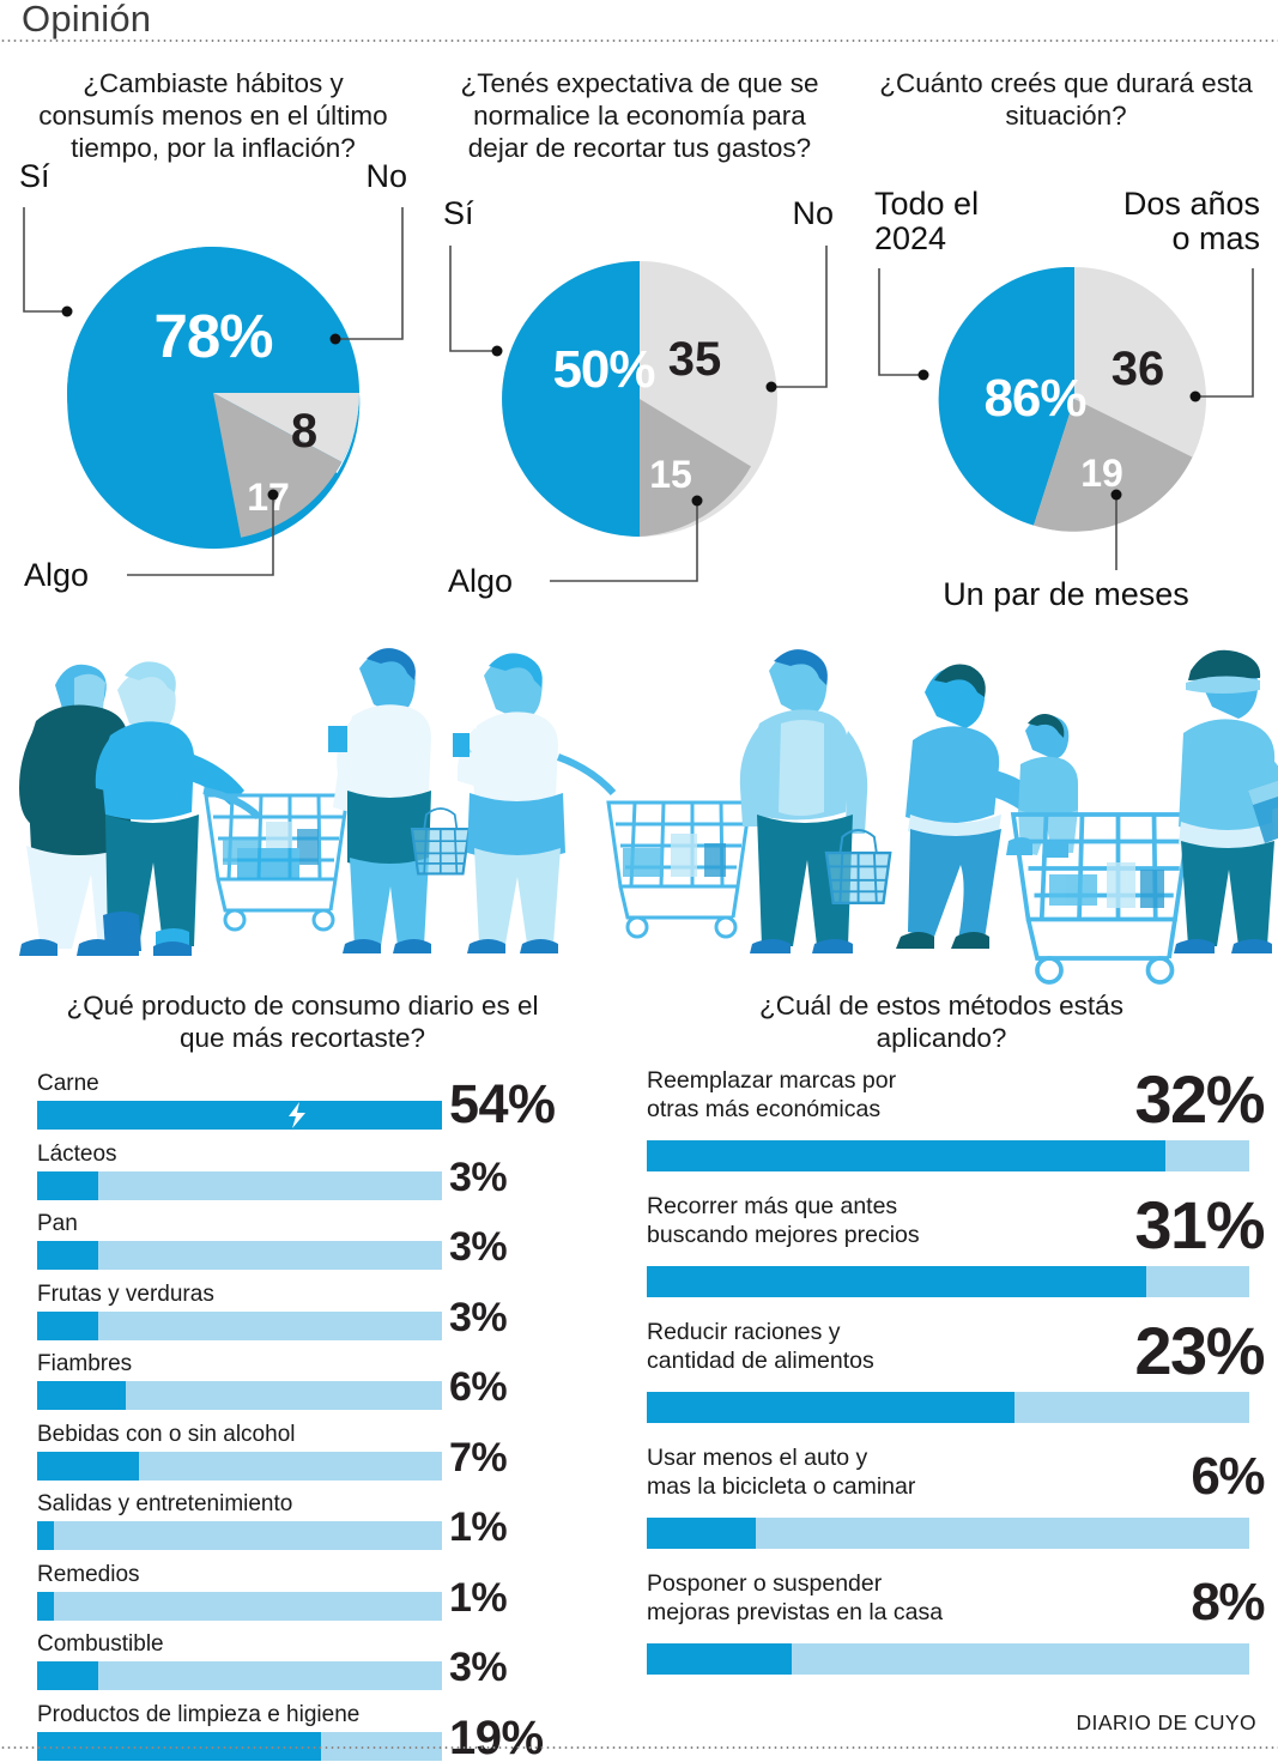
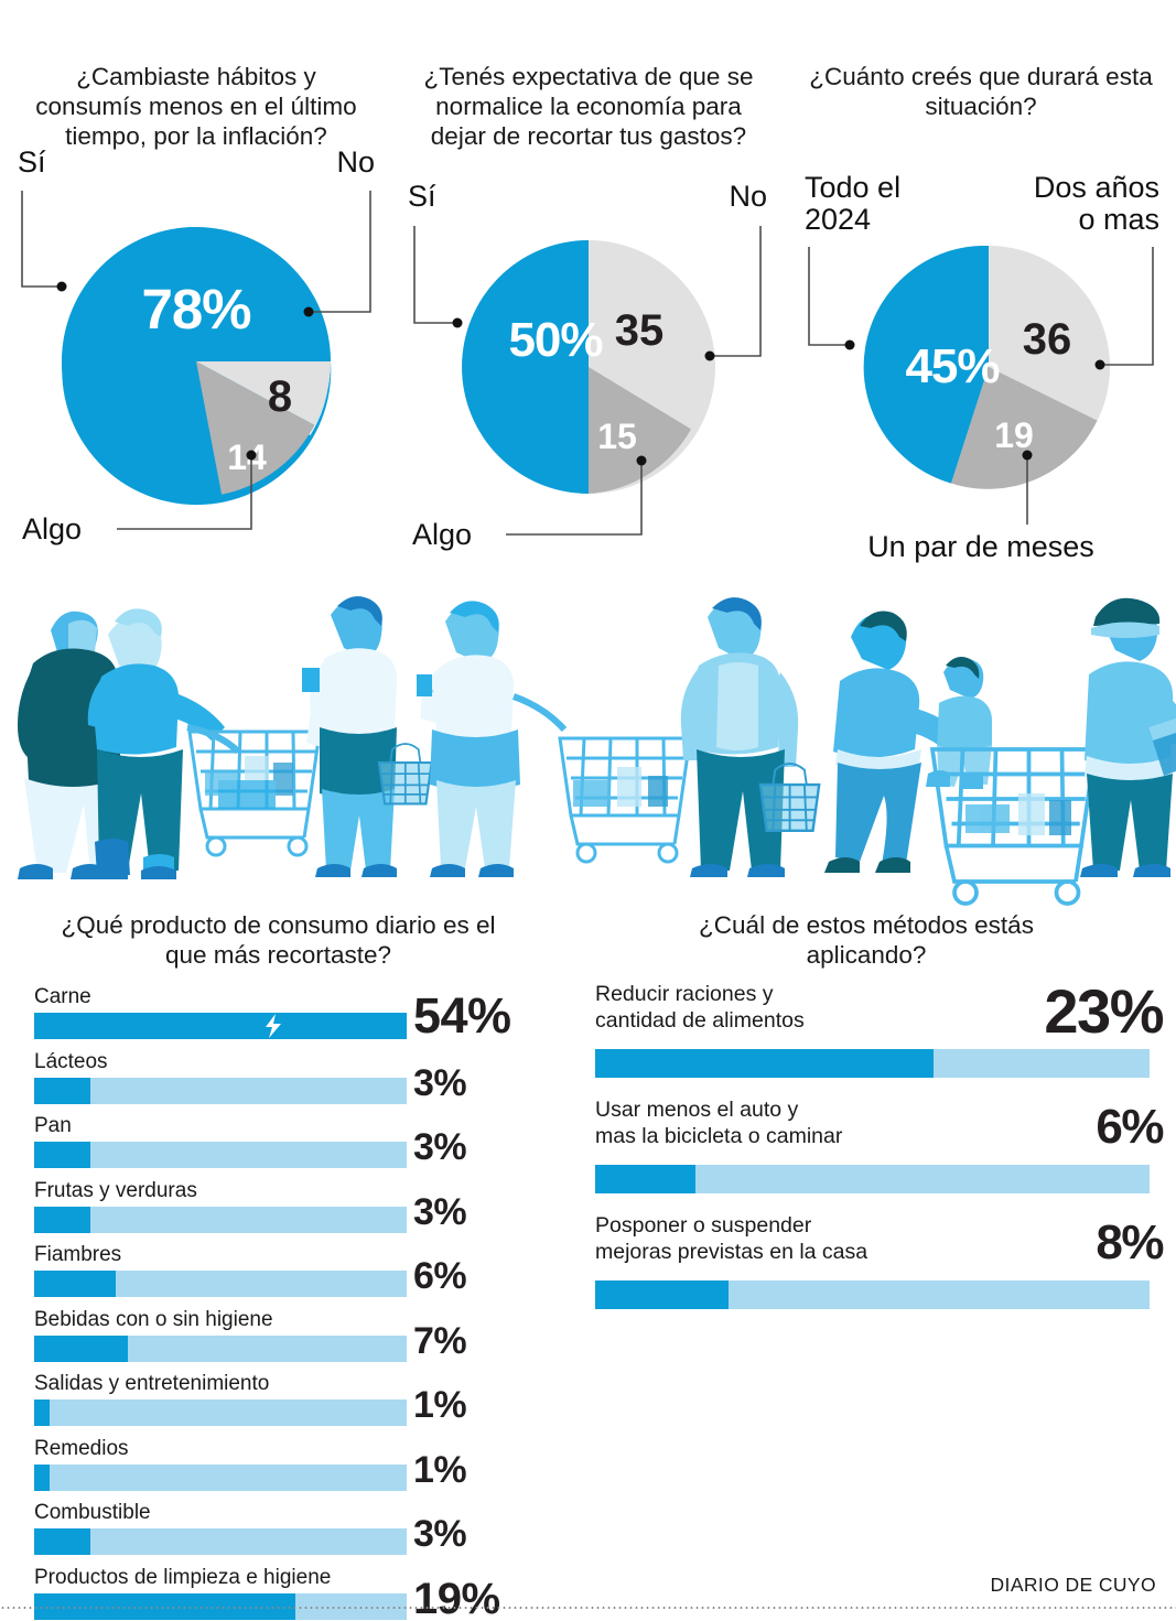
- Opinión
  ¿Cambiaste hábitos y consumís menos en el último tiempo, por la inflación?
  78%
  8
- 17
+ 14
  Sí
  No
  Algo
  ¿Tenés expectativa de que se normalice la economía para dejar de recortar tus gastos?
  50%
  35
  15
  Sí
  No
  Algo
  ¿Cuánto creés que durará esta situación?
- 86%
+ 45%
  36
  19
  Todo el
  2024
  Dos años
  o mas
  Un par de meses
  ¿Qué producto de consumo diario es el que más recortaste?
  Carne
  54%
  Lácteos
  3%
  Pan
  3%
  Frutas y verduras
  3%
  Fiambres
  6%
- Bebidas con o sin alcohol
+ Bebidas con o sin higiene
  7%
  Salidas y entretenimiento
  1%
  Remedios
  1%
  Combustible
  3%
  Productos de limpieza e higiene
  19%
  ¿Cuál de estos métodos estás aplicando?
- Reemplazar marcas por
- otras más económicas
- 32%
- Recorrer más que antes
- buscando mejores precios
- 31%
  Reducir raciones y
  cantidad de alimentos
  23%
  Usar menos el auto y
  mas la bicicleta o caminar
  6%
  Posponer o suspender
  mejoras previstas en la casa
  8%
  DIARIO DE CUYO
